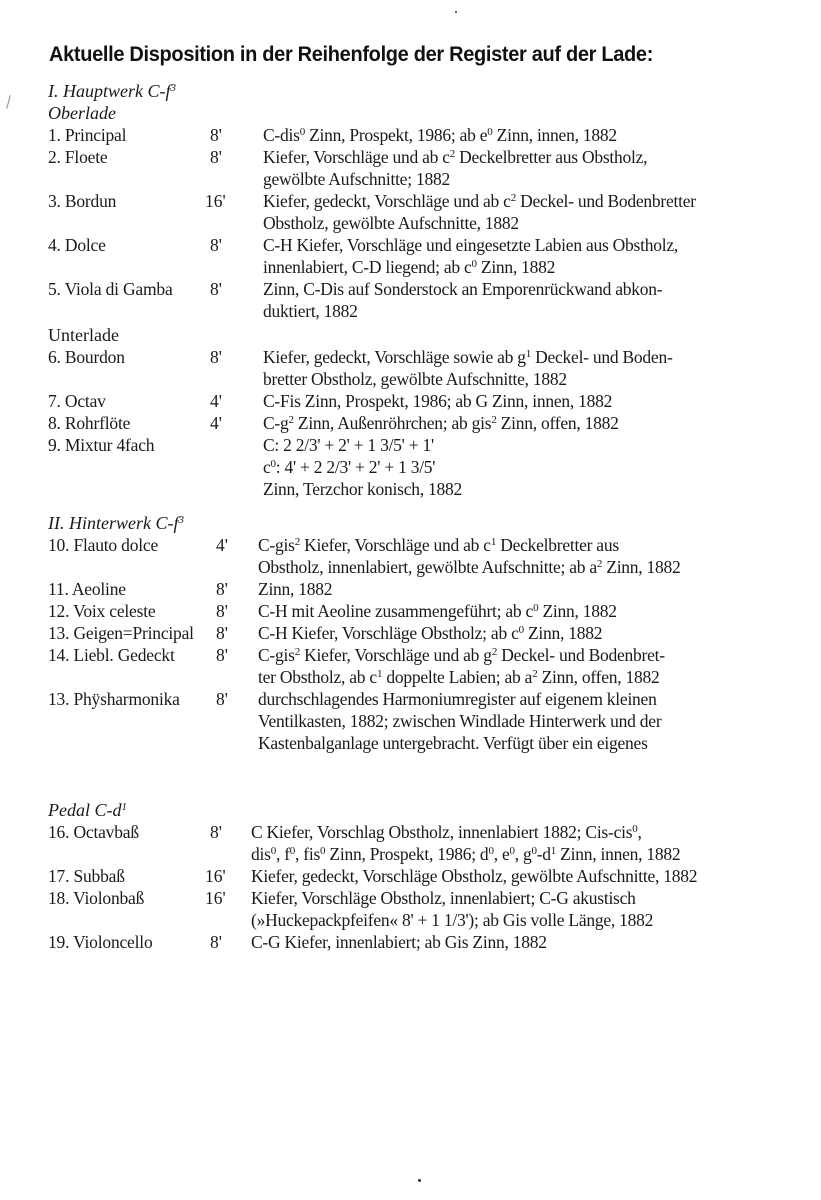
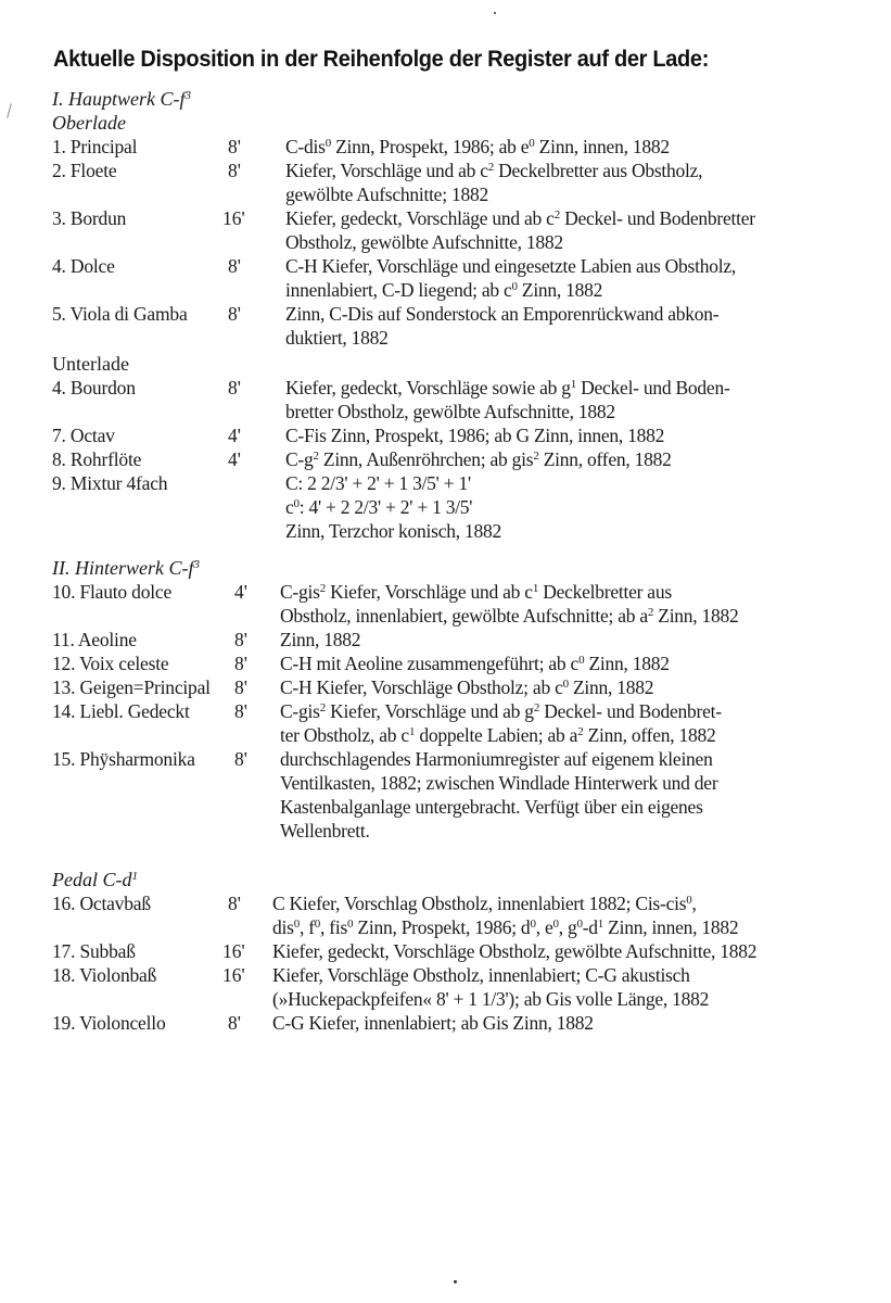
  Aktuelle Disposition in der Reihenfolge der Register auf der Lade:
  I. Hauptwerk C-f3
  Oberlade
  1. Principal
  8'
  C-dis0 Zinn, Prospekt, 1986; ab e0 Zinn, innen, 1882
  2. Floete
  8'
  Kiefer, Vorschläge und ab c2 Deckelbretter aus Obstholz,
  gewölbte Aufschnitte; 1882
  3. Bordun
  16'
  Kiefer, gedeckt, Vorschläge und ab c2 Deckel- und Bodenbretter
  Obstholz, gewölbte Aufschnitte, 1882
  4. Dolce
  8'
  C-H Kiefer, Vorschläge und eingesetzte Labien aus Obstholz,
  innenlabiert, C-D liegend; ab c0 Zinn, 1882
  5. Viola di Gamba
  8'
  Zinn, C-Dis auf Sonderstock an Emporenrückwand abkon-
  duktiert, 1882
  Unterlade
- 6. Bourdon
+ 4. Bourdon
  8'
  Kiefer, gedeckt, Vorschläge sowie ab g1 Deckel- und Boden-
  bretter Obstholz, gewölbte Aufschnitte, 1882
  7. Octav
  4'
  C-Fis Zinn, Prospekt, 1986; ab G Zinn, innen, 1882
  8. Rohrflöte
  4'
  C-g2 Zinn, Außenröhrchen; ab gis2 Zinn, offen, 1882
  9. Mixtur 4fach
  C: 2 2/3' + 2' + 1 3/5' + 1'
  c0: 4' + 2 2/3' + 2' + 1 3/5'
  Zinn, Terzchor konisch, 1882
  II. Hinterwerk C-f3
  10. Flauto dolce
  4'
  C-gis2 Kiefer, Vorschläge und ab c1 Deckelbretter aus
  Obstholz, innenlabiert, gewölbte Aufschnitte; ab a2 Zinn, 1882
  11. Aeoline
  8'
  Zinn, 1882
  12. Voix celeste
  8'
  C-H mit Aeoline zusammengeführt; ab c0 Zinn, 1882
  13. Geigen=Principal
  8'
  C-H Kiefer, Vorschläge Obstholz; ab c0 Zinn, 1882
  14. Liebl. Gedeckt
  8'
  C-gis2 Kiefer, Vorschläge und ab g2 Deckel- und Bodenbret-
  ter Obstholz, ab c1 doppelte Labien; ab a2 Zinn, offen, 1882
- 13. Phÿsharmonika
+ 15. Phÿsharmonika
  8'
  durchschlagendes Harmoniumregister auf eigenem kleinen
  Ventilkasten, 1882; zwischen Windlade Hinterwerk und der
  Kastenbalganlage untergebracht. Verfügt über ein eigenes
+ Wellenbrett.
  Pedal C-d1
  16. Octavbaß
  8'
  C Kiefer, Vorschlag Obstholz, innenlabiert 1882; Cis-cis0,
  dis0, f0, fis0 Zinn, Prospekt, 1986; d0, e0, g0-d1 Zinn, innen, 1882
  17. Subbaß
  16'
  Kiefer, gedeckt, Vorschläge Obstholz, gewölbte Aufschnitte, 1882
  18. Violonbaß
  16'
  Kiefer, Vorschläge Obstholz, innenlabiert; C-G akustisch
  (»Huckepackpfeifen« 8' + 1 1/3'); ab Gis volle Länge, 1882
  19. Violoncello
  8'
  C-G Kiefer, innenlabiert; ab Gis Zinn, 1882
